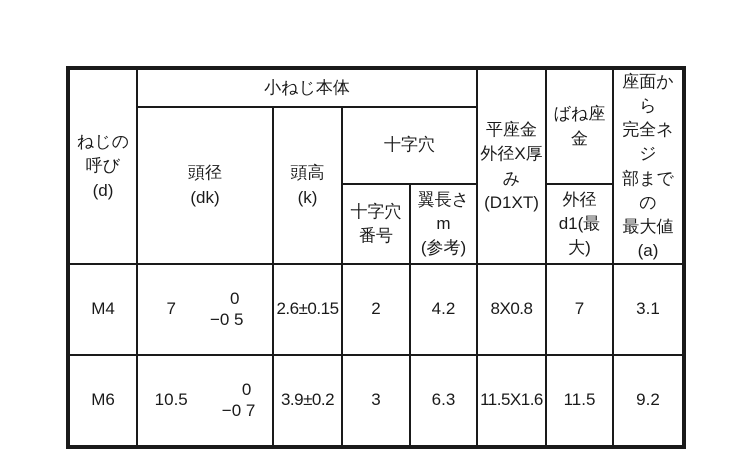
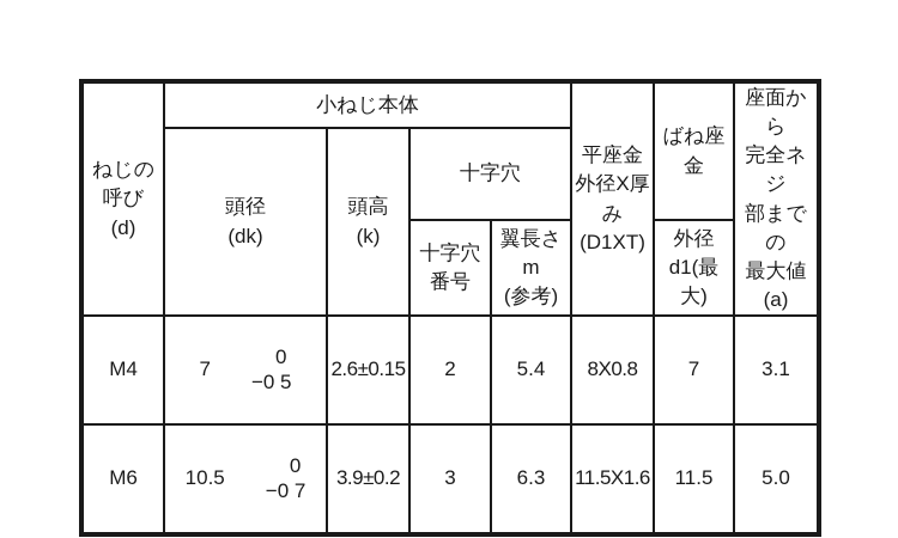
  ねじの呼び (d)	小ねじ本体	平座金 外径X厚み (D1XT)	ばね座金	座面から 完全ネジ 部までの 最大値(a)
  頭径 (dk)	頭高 (k)	十字穴
  十字穴 番号	翼長さm (参考)	外径 d1(最大)
- M4	7 0 −0 5	2.6±0.15	2	4.2	8X0.8	7	3.1
+ M4	7 0 −0 5	2.6±0.15	2	5.4	8X0.8	7	3.1
- M6	10.5 0 −0 7	3.9±0.2	3	6.3	11.5X1.6	11.5	9.2
+ M6	10.5 0 −0 7	3.9±0.2	3	6.3	11.5X1.6	11.5	5.0
